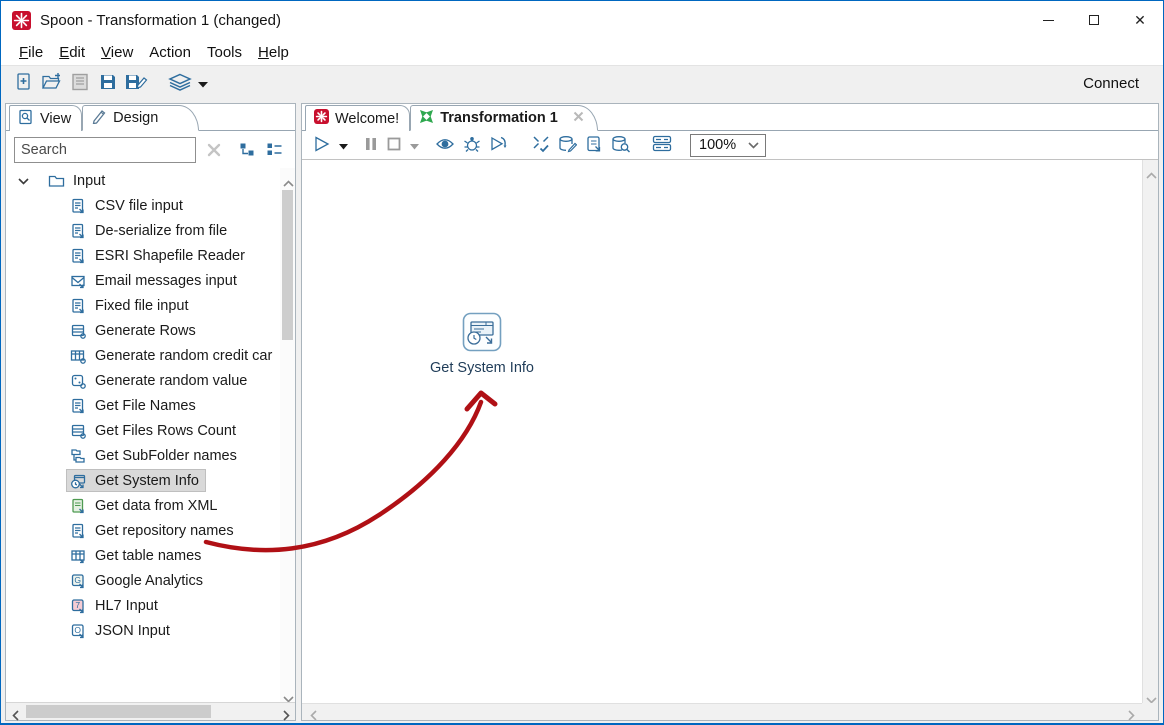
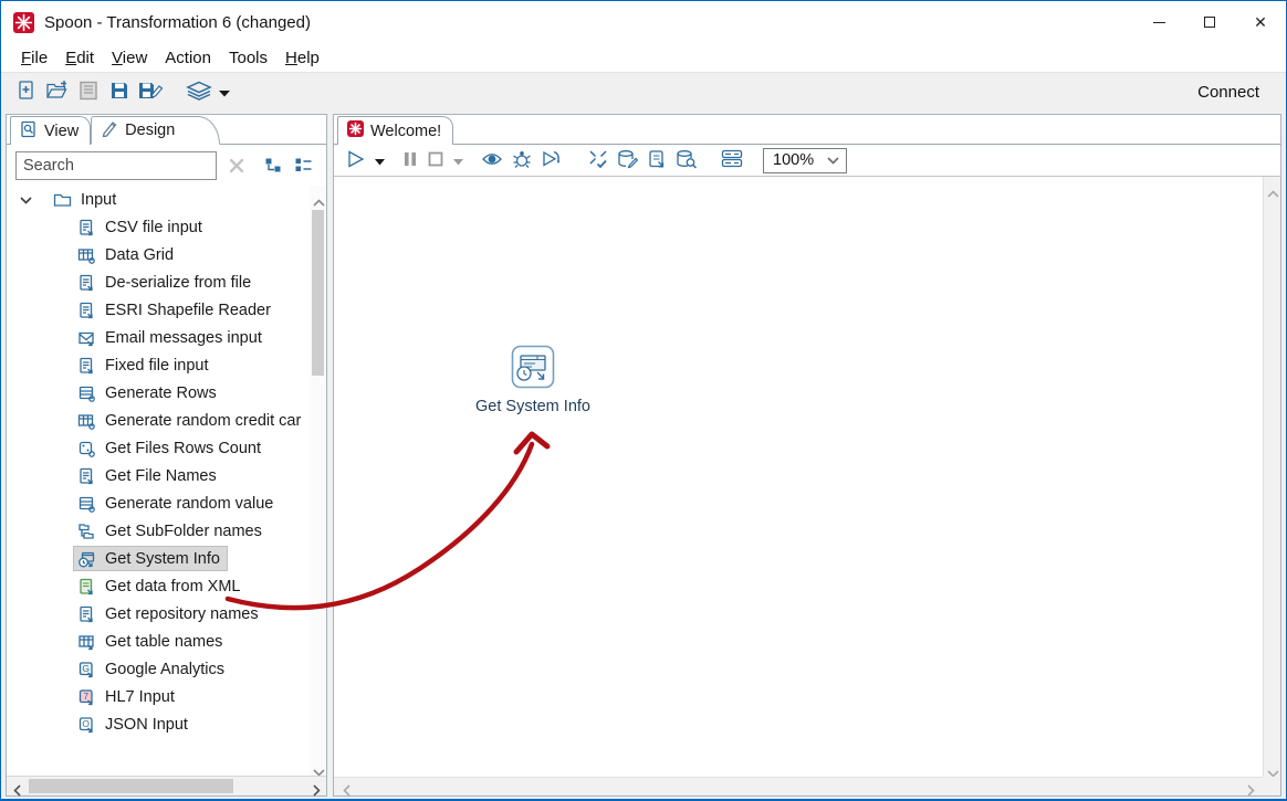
- Spoon - Transformation 1 (changed)
+ Spoon - Transformation 6 (changed)
  ✕
  File
  Edit
  View
  Action
  Tools
  Help
  Connect
  View
  Design
  Search
  Input
  CSV file input
+ Data Grid
  De-serialize from file
  ESRI Shapefile Reader
  Email messages input
  Fixed file input
  Generate Rows
  Generate random credit car
- Generate random value
+ Get Files Rows Count
  Get File Names
- Get Files Rows Count
+ Generate random value
  Get SubFolder names
  Get System Info
  Get data from XML
  Get repository names
  Get table names
  G
  Google Analytics
  7
  HL7 Input
  O
  JSON Input
  Welcome!
- Transformation 1
  100%
  Get System Info
